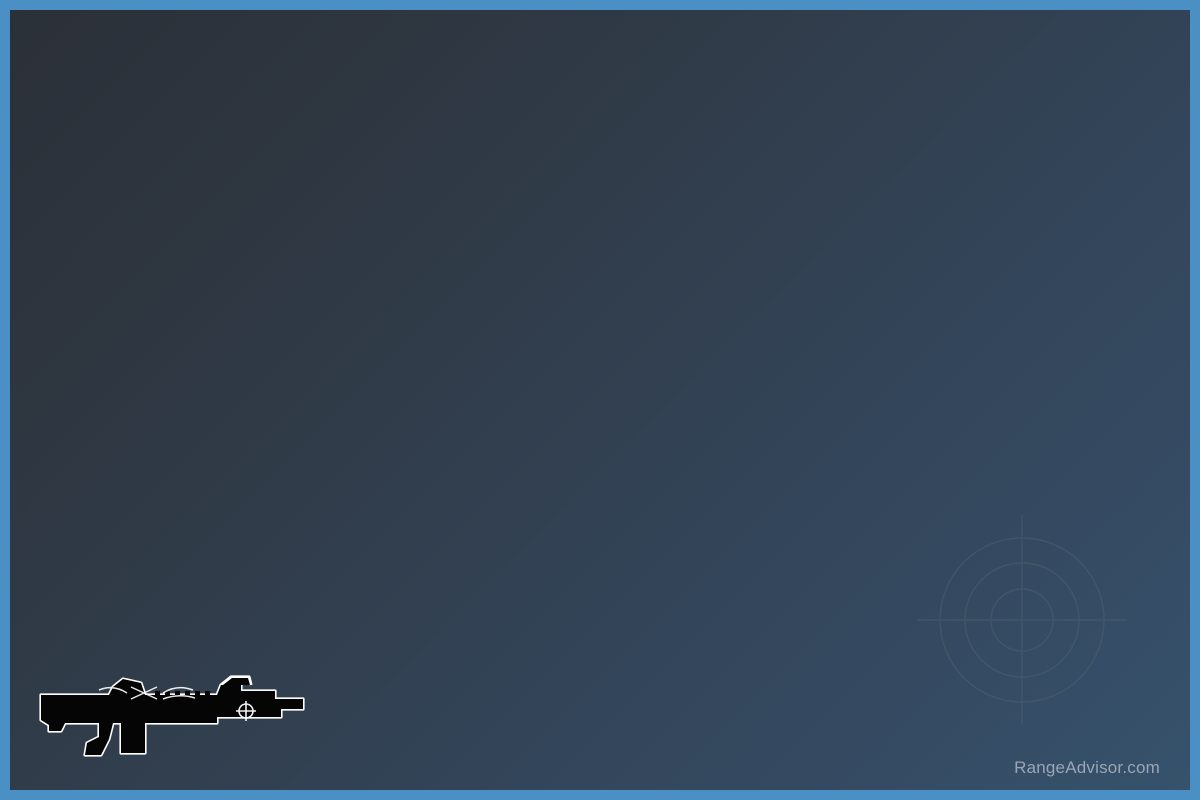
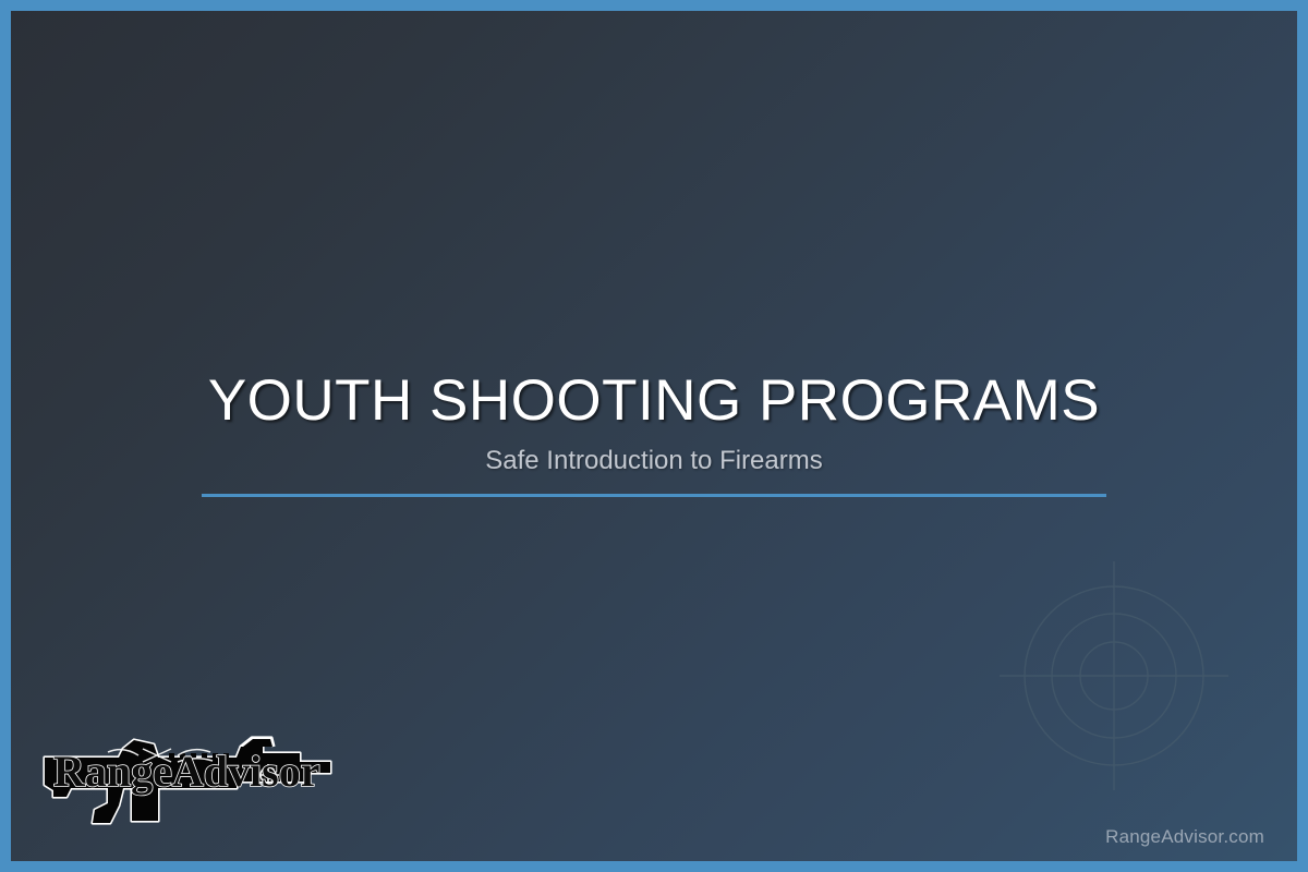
+ YOUTH SHOOTING PROGRAMS
+ Safe Introduction to Firearms
+ RangeAdvisor
  RangeAdvisor.com
